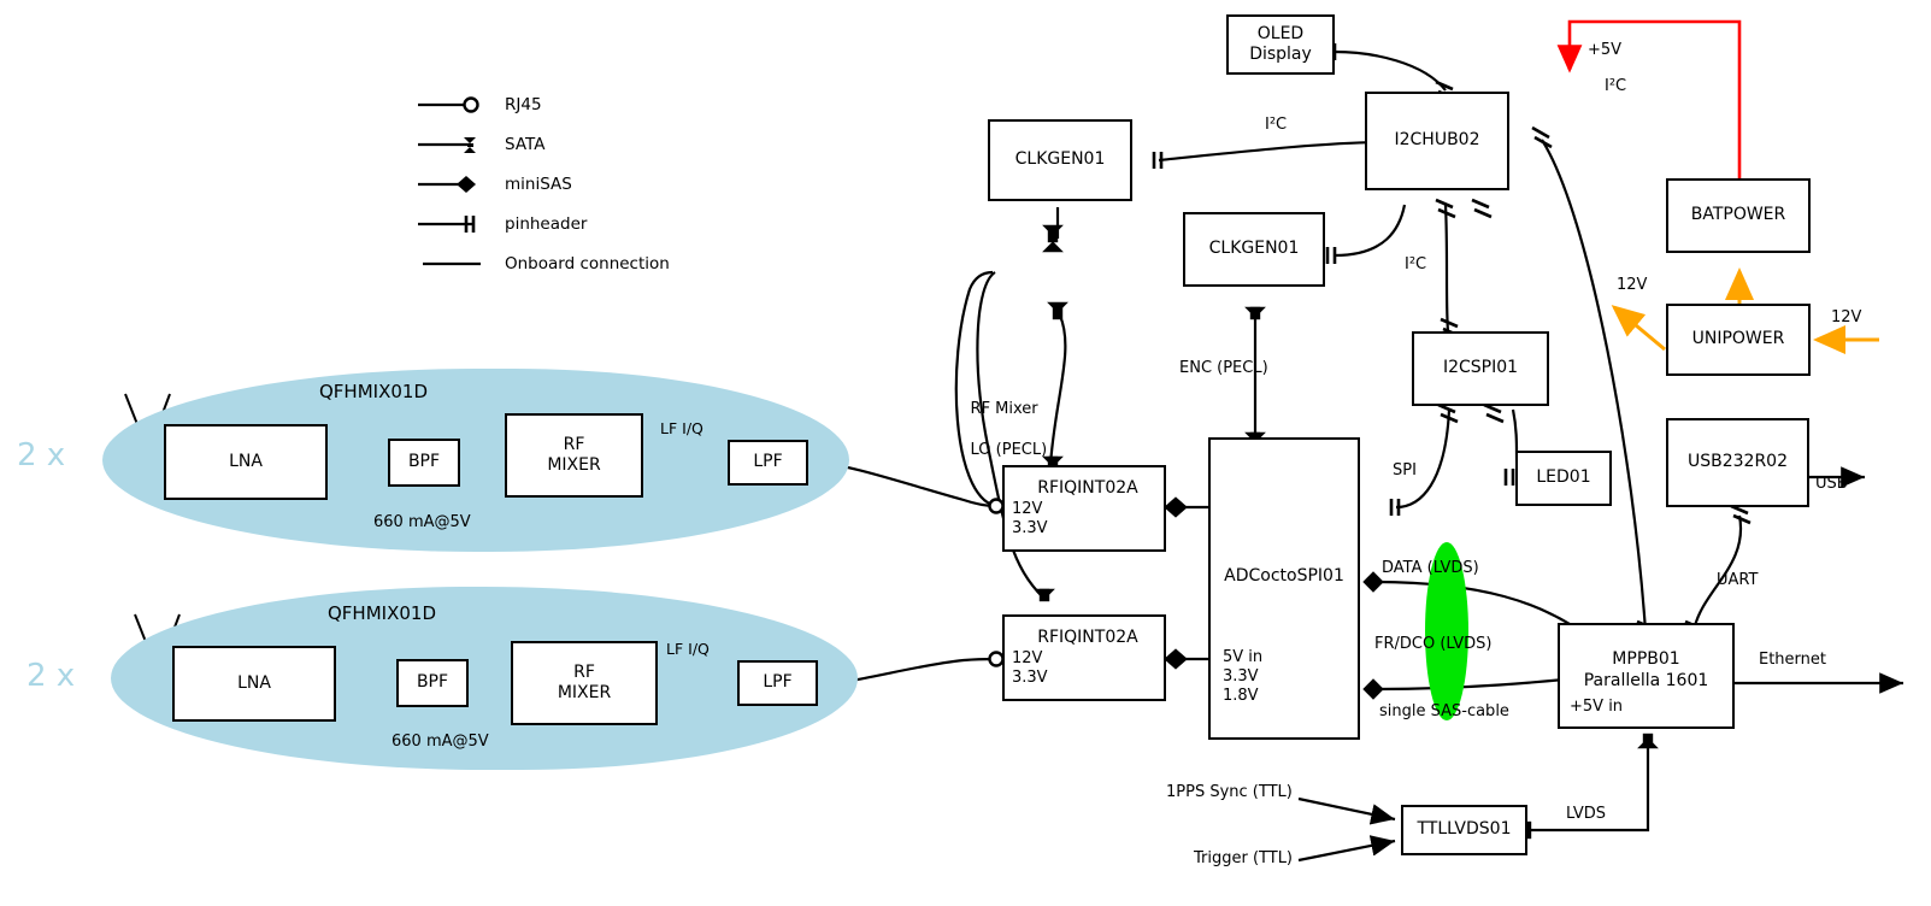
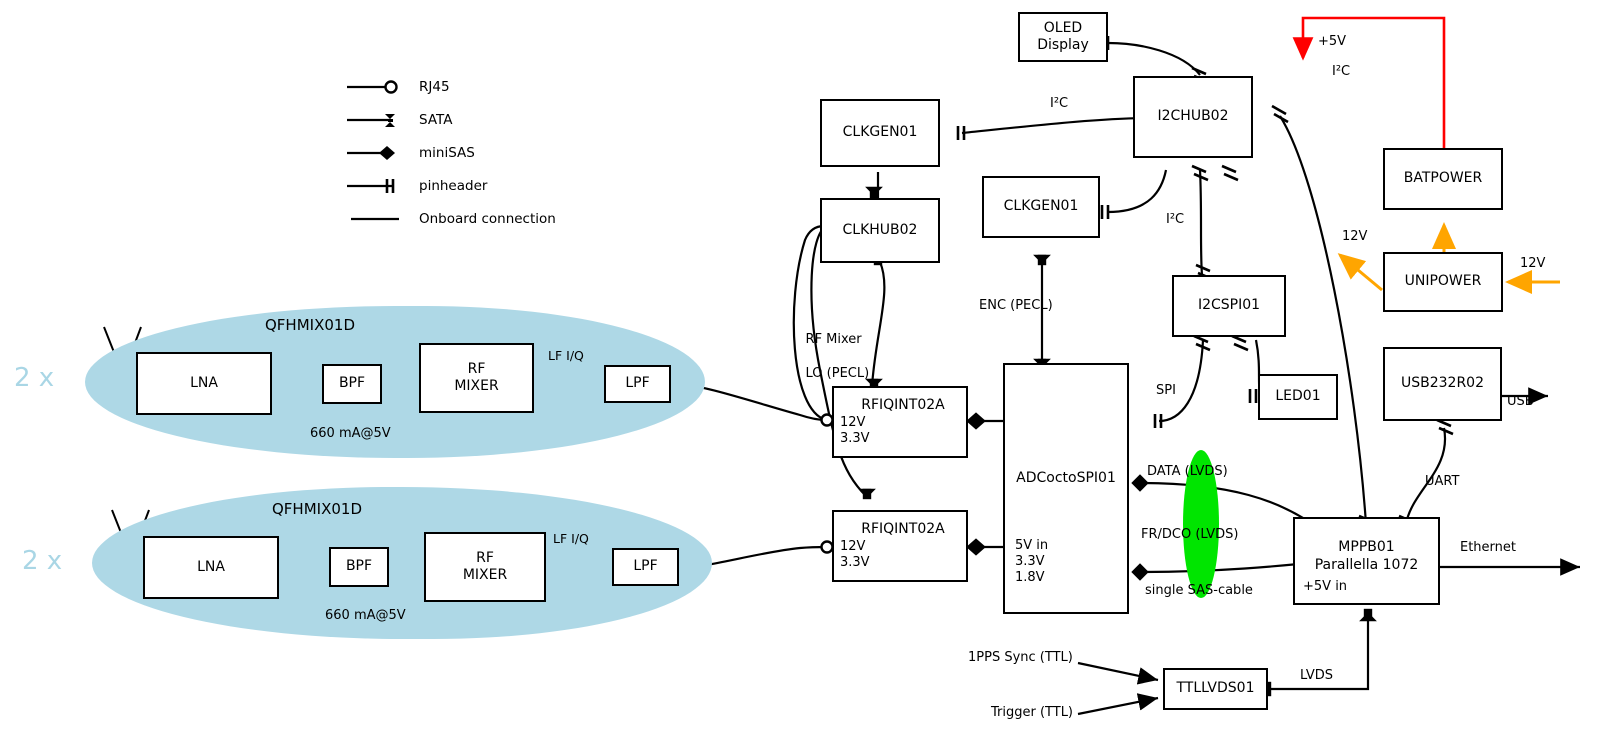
  RJ45
  SATA
  miniSAS
  pinheader
  Onboard connection
  2 x
  QFHMIX01D
  LNA
  BPF
  RF
  MIXER
  LPF
  LF I/Q
  660 mA@5V
  2 x
  QFHMIX01D
  LNA
  BPF
  RF
  MIXER
  LPF
  LF I/Q
  660 mA@5V
  OLED
  Display
  CLKGEN01
+ CLKHUB02
  CLKGEN01
  I2CHUB02
  I2CSPI01
  LED01
  BATPOWER
  UNIPOWER
  USB232R02
  RFIQINT02A
  12V
  3.3V
  RFIQINT02A
  12V
  3.3V
  ADCoctoSPI01
  5V in
  3.3V
  1.8V
  MPPB01
- Parallella 1601
+ Parallella 1072
  +5V in
  TTLLVDS01
  I²C
  I²C
  I²C
  RF Mixer
  LO (PECL)
  ENC (PECL)
  SPI
  DATA (LVDS)
  FR/DCO (LVDS)
  single SAS-cable
  UART
  USB
  Ethernet
  LVDS
  1PPS Sync (TTL)
  Trigger (TTL)
  +5V
  12V
  12V
